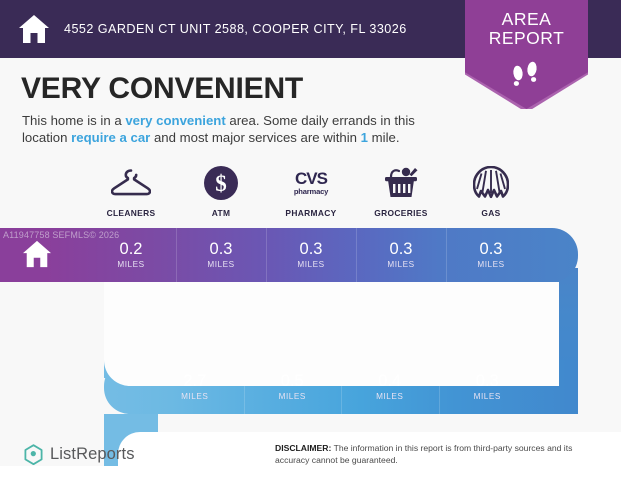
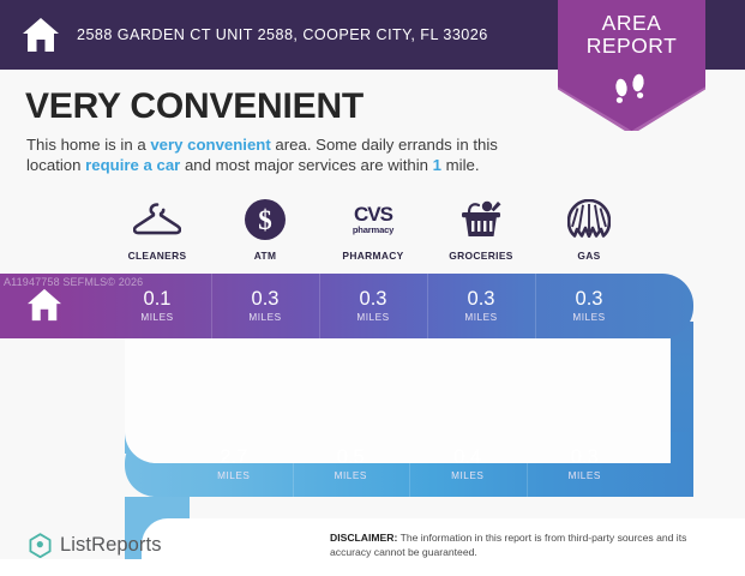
- 4552 GARDEN CT UNIT 2588, COOPER CITY, FL 33026
+ 2588 GARDEN CT UNIT 2588, COOPER CITY, FL 33026
  AREA
  REPORT
  VERY CONVENIENT
  This home is in a very convenient area. Some daily errands in this location require a car and most major services are within 1 mile.
  CLEANERS
  $
  ATM
  CVS
  pharmacy
  PHARMACY
  GROCERIES
  GAS
- 0.2
+ 0.1
  MILES
  0.3
  MILES
  0.3
  MILES
  0.3
  MILES
  0.3
  MILES
  2.7
  MILES
  0.5
  MILES
  0.4
  MILES
  0.3
  MILES
  A11947758 SEFMLS© 2026
  ListReports
  DISCLAIMER: The information in this report is from third-party sources and its accuracy cannot be guaranteed.
